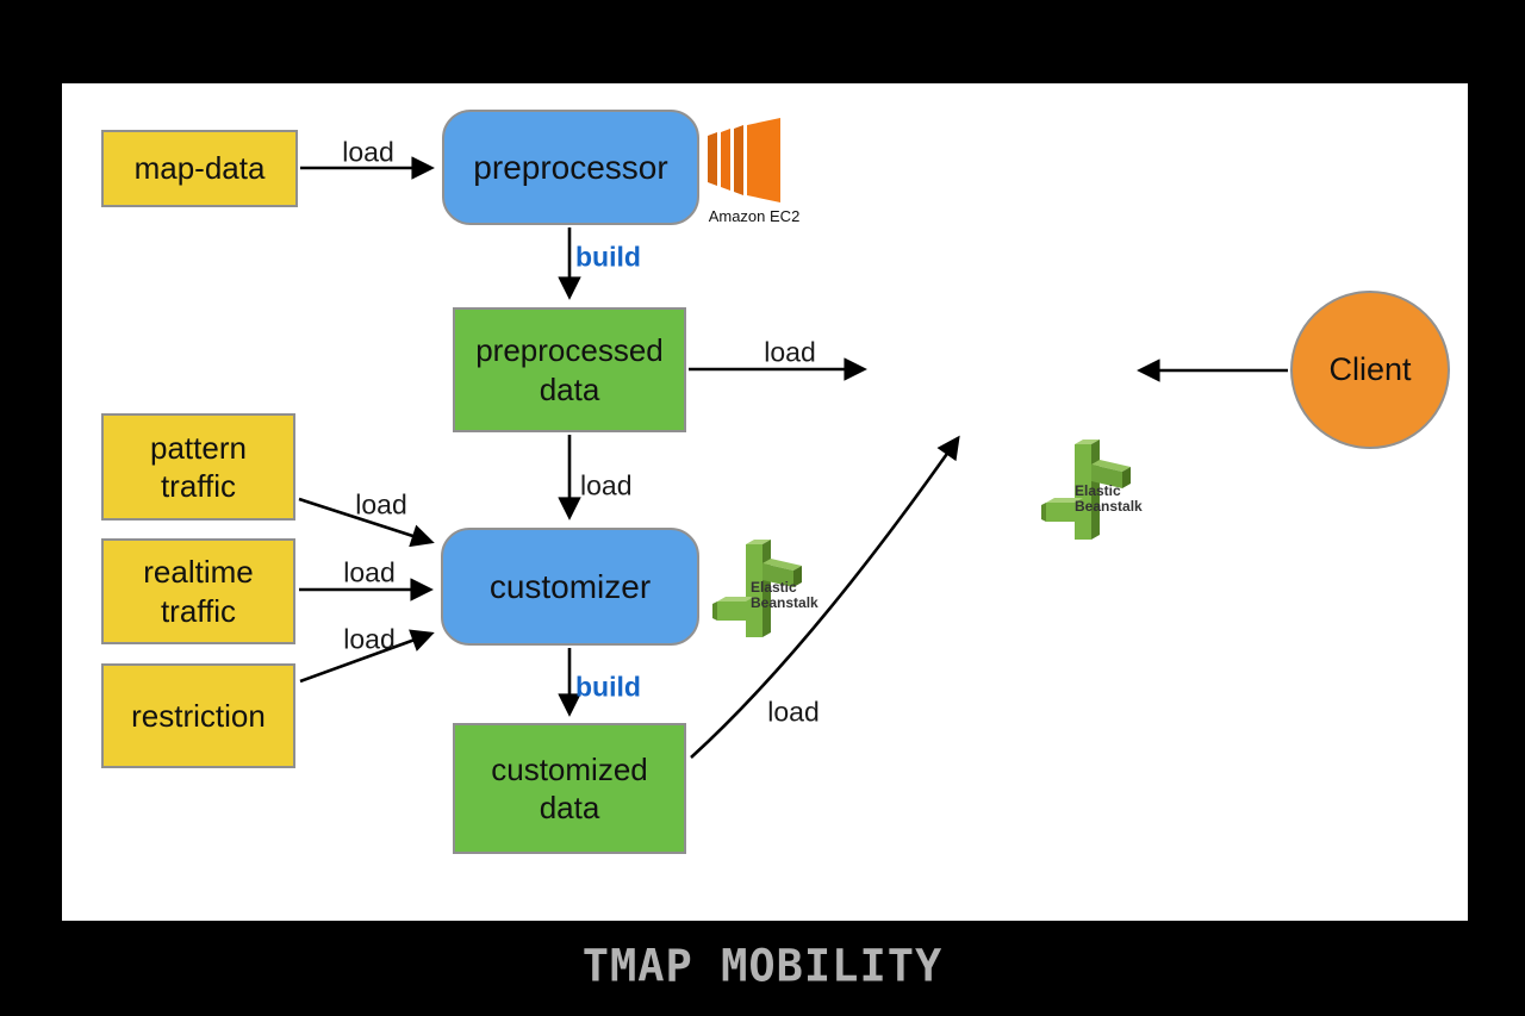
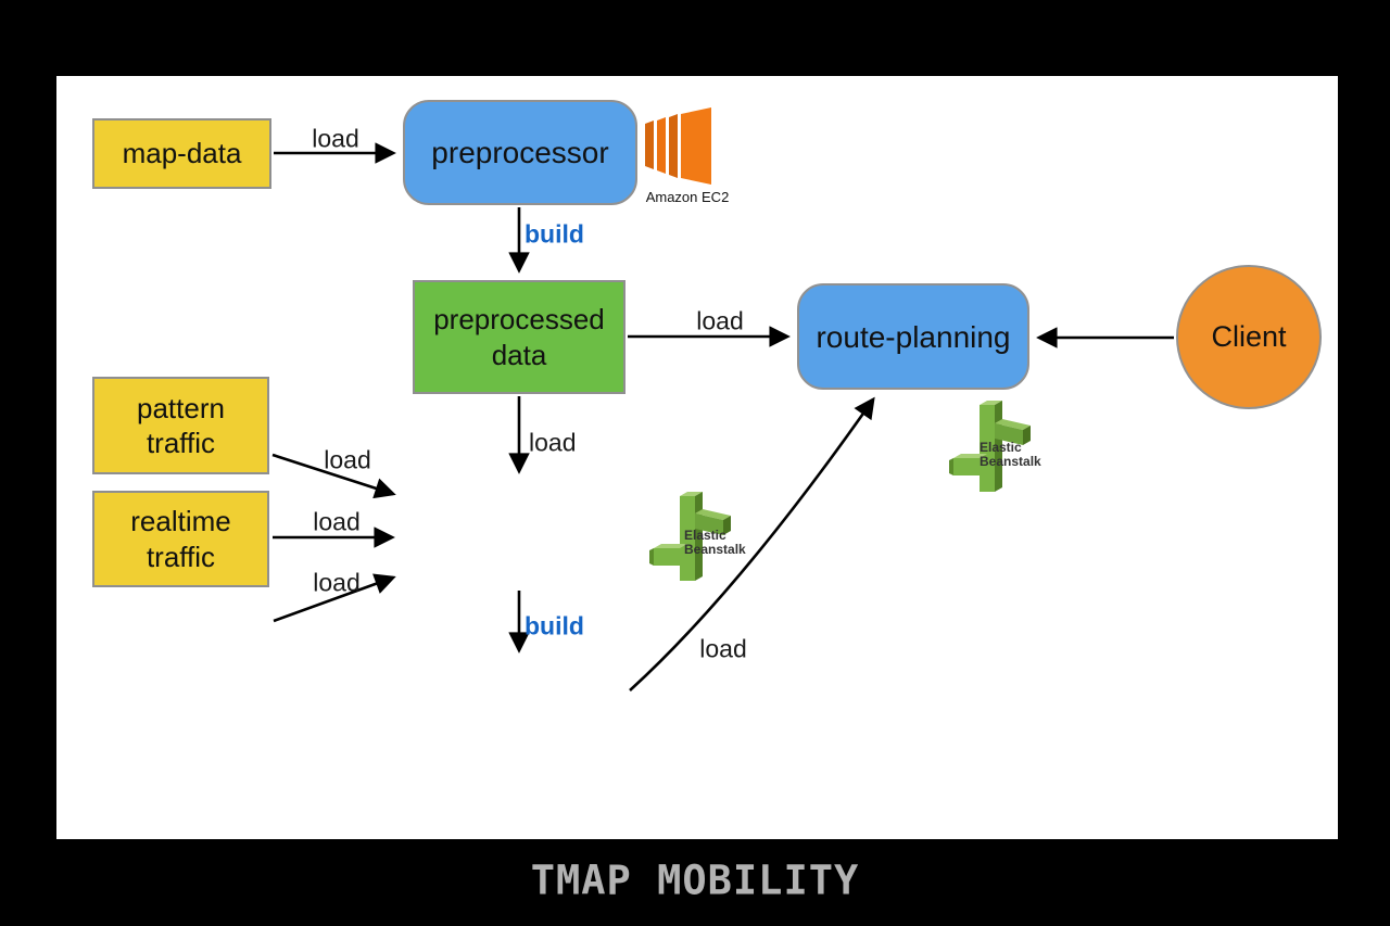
  map-data
  preprocessor
  preprocessed data
+ route-planning
  Client
  pattern traffic
  realtime traffic
- restriction
- customizer
- customized data
  Amazon EC2
  Elastic
  Beanstalk
  Elastic
  Beanstalk
  load
  build
  load
  load
  load
  load
  load
  build
  load
  TMAP MOBILITY
